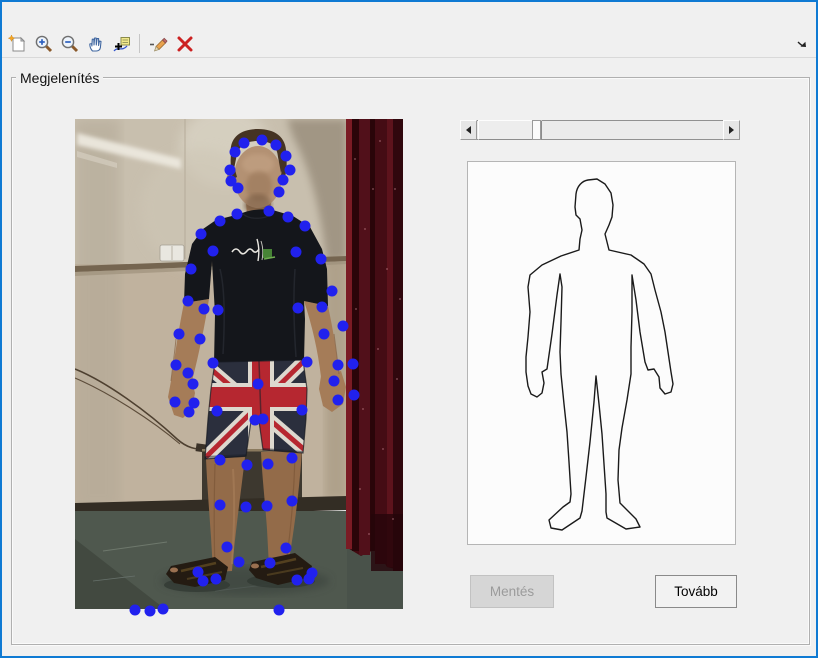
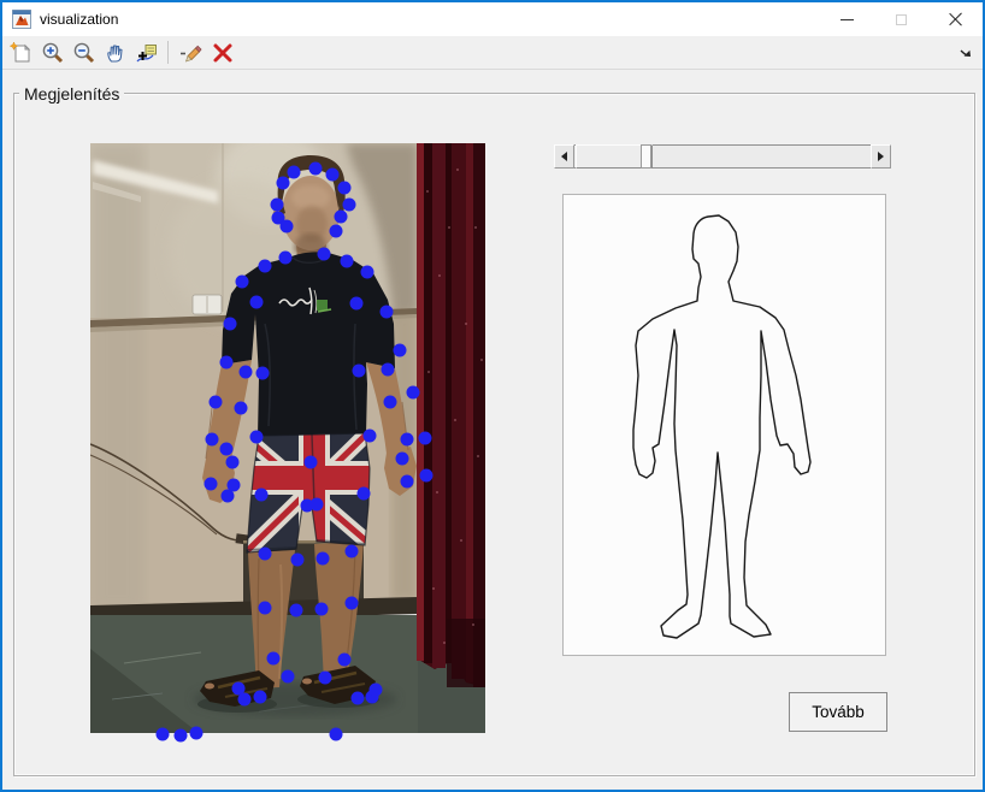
+ visualization
  Megjelenítés
- Mentés
  Tovább
